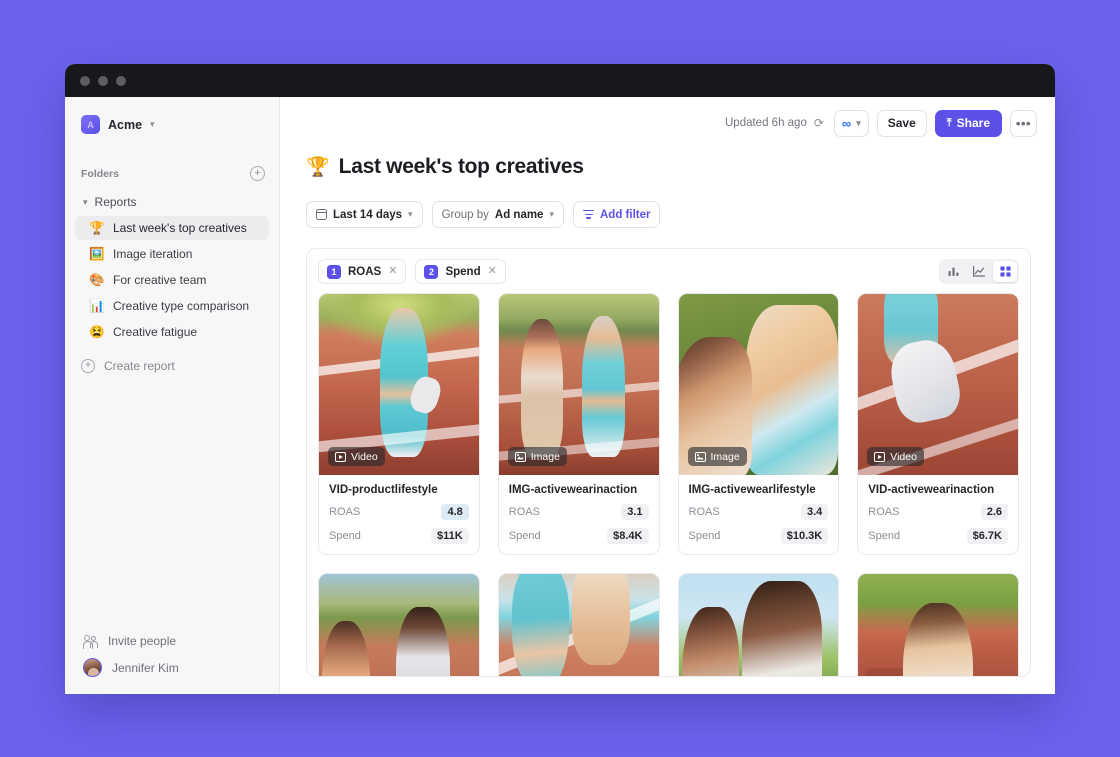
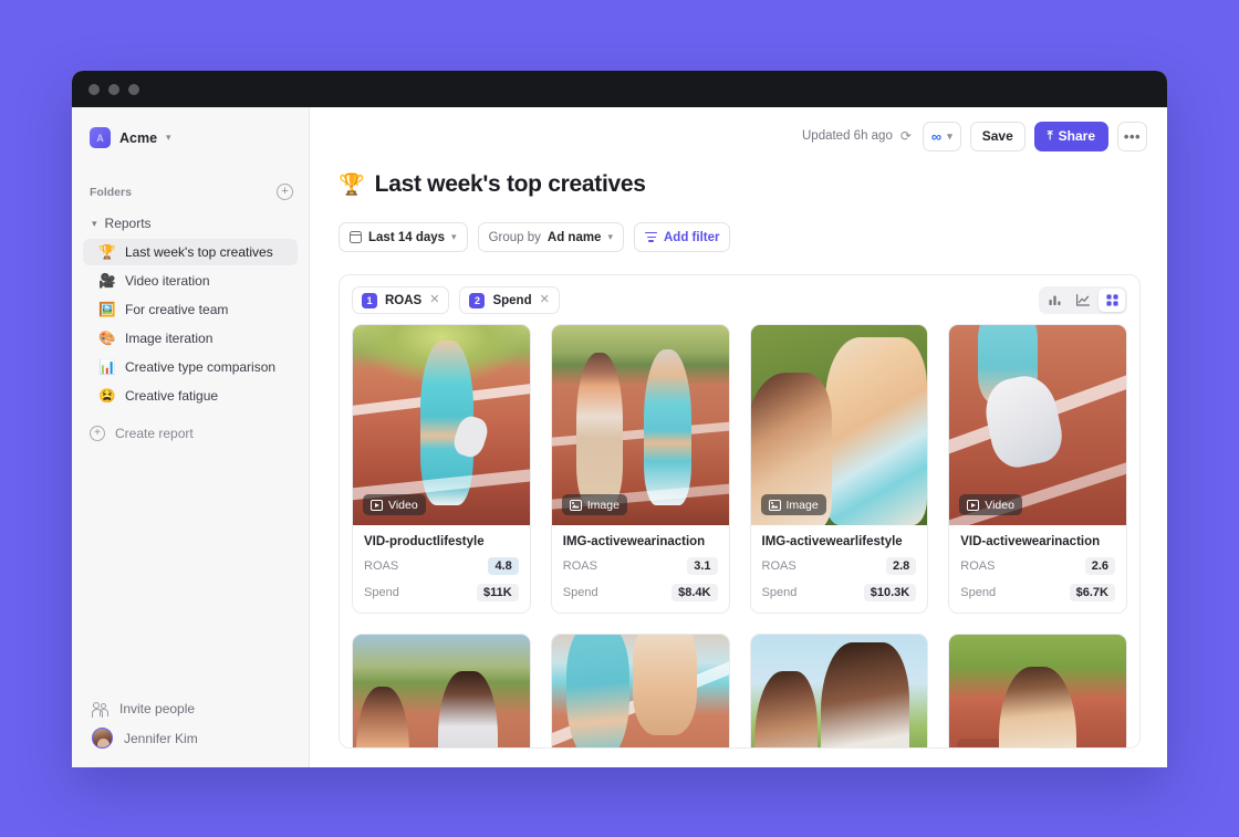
  A
  Acme
  ▾
  Folders
  +
  ▾
  Reports
  🏆
  Last week's top creatives
+ 🎥
+ Video iteration
  🖼️
- Image iteration
+ For creative team
  🎨
- For creative team
+ Image iteration
  📊
  Creative type comparison
  😫
  Creative fatigue
  +
  Create report
  Invite people
  Jennifer Kim
  Updated 6h ago
  ⟳
  ∞
  ▾
  Save
  ⤒
  Share
  •••
  🏆
  Last week's top creatives
  Last 14 days
  ▾
  Group by
  Ad name
  ▾
  Add filter
  1
  ROAS
  ✕
  2
  Spend
  ✕
  Video
  VID-productlifestyle
  ROAS
  4.8
  Spend
  $11K
  Image
  IMG-activewearinaction
  ROAS
  3.1
  Spend
  $8.4K
  Image
  IMG-activewearlifestyle
  ROAS
- 3.4
+ 2.8
  Spend
  $10.3K
  Video
  VID-activewearinaction
  ROAS
  2.6
  Spend
  $6.7K
